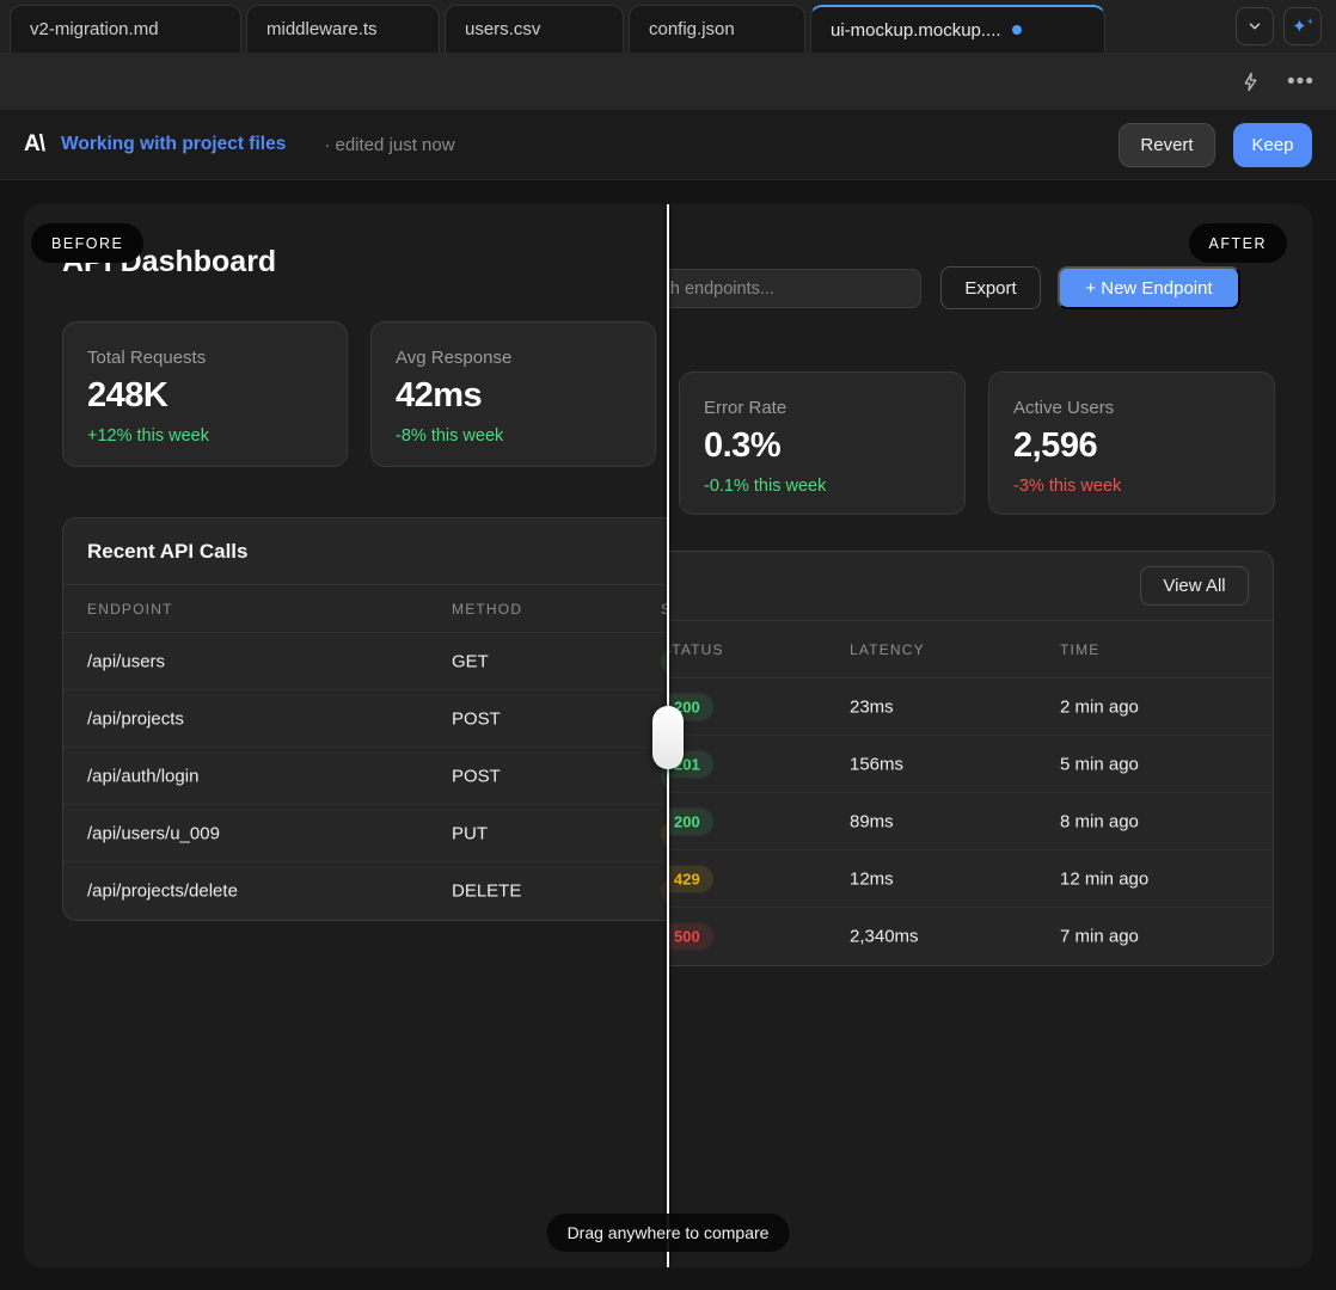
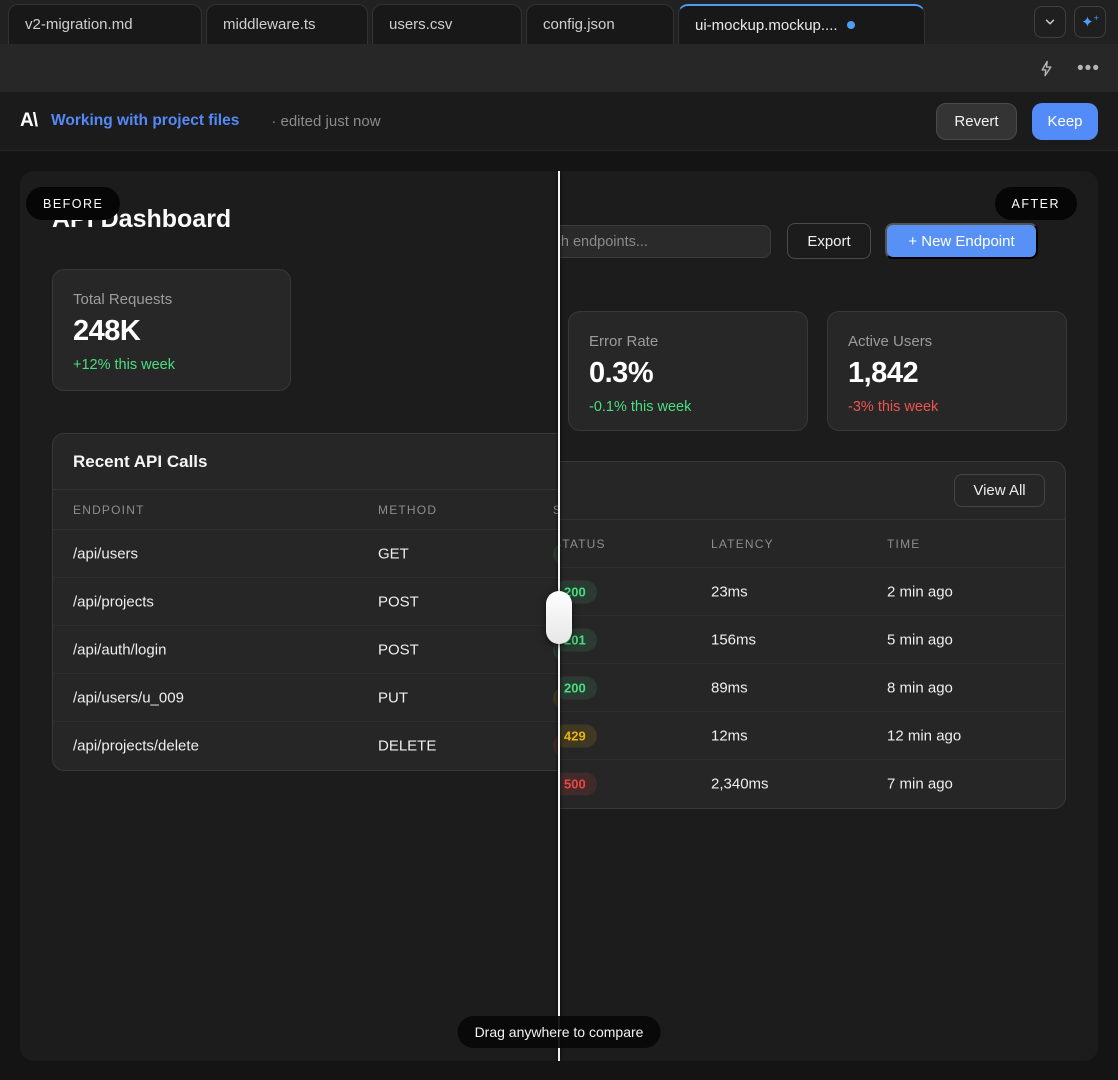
  v2-migration.md
  middleware.ts
  users.csv
  config.json
  ui-mockup.mockup....
  ✦+
  •••
  A\
  Working with project files
  · edited just now
  Revert
  Keep
  BEFORE
  Dashboard
  Total Requests
  248K
  +12% this week
- Avg Response
- 42ms
- -8% this week
  Recent API Calls
  ENDPOINT
  METHOD
  /api/users
  GET
  /api/projects
  POST
  /api/auth/login
  POST
  /api/users/u_009
  PUT
  /api/projects/delete
  DELETE
  AFTER
  h endpoints...
  Export
  + New Endpoint
  Error Rate
  0.3%
  -0.1% this week
  Active Users
- 2,596
+ 1,842
  -3% this week
  View All
  TATUS
  LATENCY
  TIME
  200
  23ms
  2 min ago
  156ms
  5 min ago
  200
  89ms
  8 min ago
  429
  12ms
  12 min ago
  500
  2,340ms
  7 min ago
  Drag anywhere to compare
